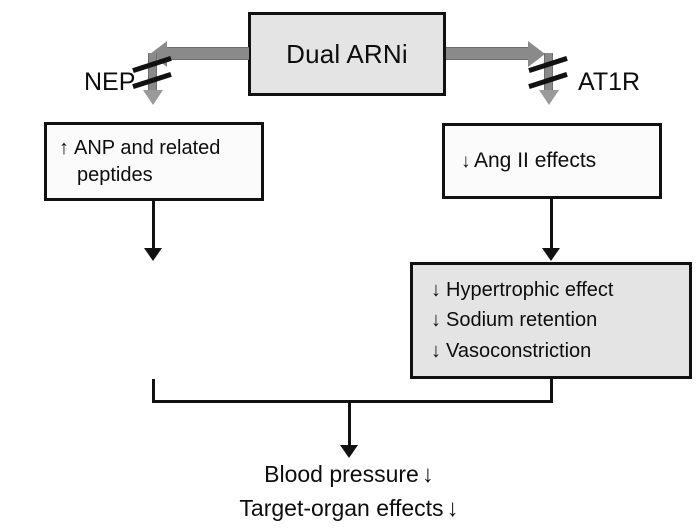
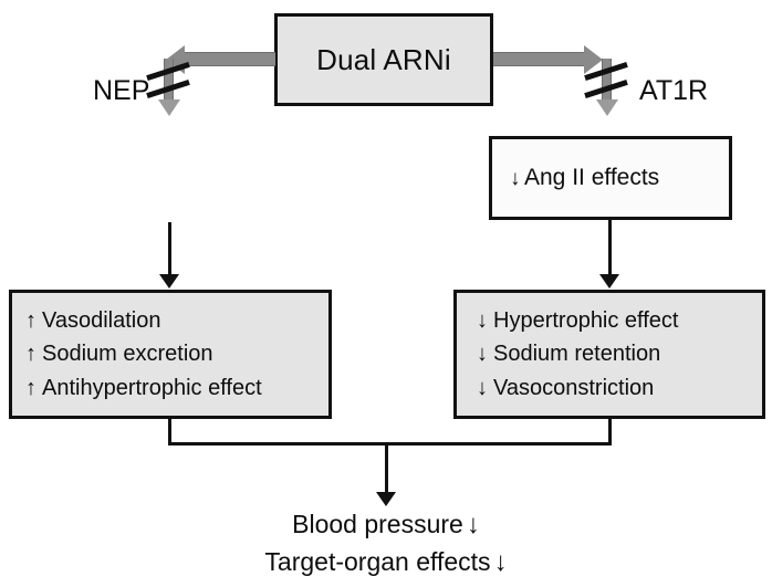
  Dual ARNi
  NEP
  AT1R
- ↑ ANP and related
- peptides
  ↓ Ang II effects
+ ↑ Vasodilation
+ ↑ Sodium excretion
+ ↑ Antihypertrophic effect
  ↓ Hypertrophic effect
  ↓ Sodium retention
  ↓ Vasoconstriction
  Blood pressure↓
  Target-organ effects↓
